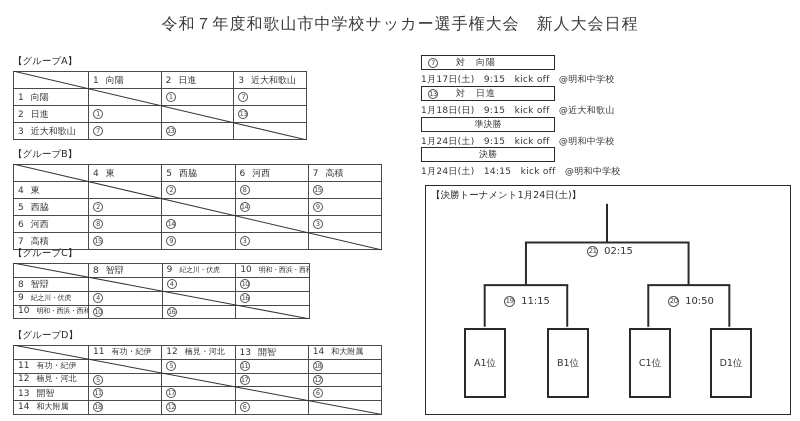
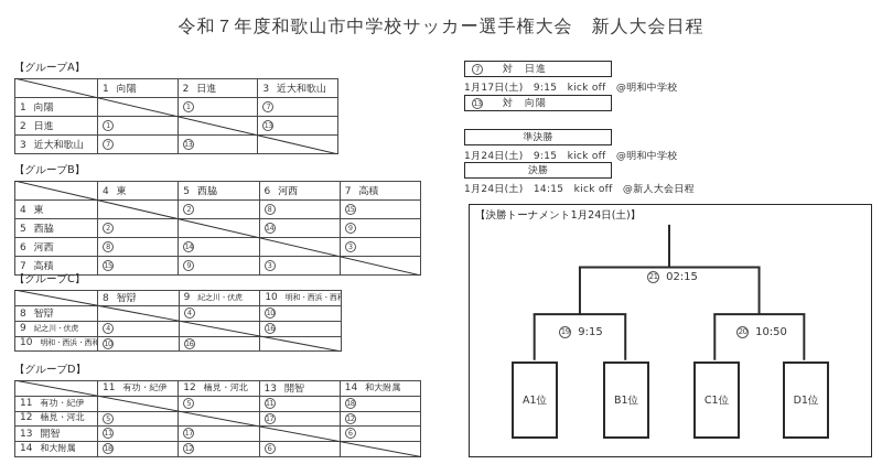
  令和７年度和歌山市中学校サッカー選手権大会 新人大会日程
  【グループA】
  	1 向陽	2 日進	3 近大和歌山
  1 向陽		1	7
  2 日進	1		13
  3 近大和歌山	7	13
  【グループB】
  	4 東	5 西脇	6 河西	7 高積
  4 東		2	8	15
  5 西脇	2		14	9
  6 河西	8	14		3
  7 高積	15	9	3
  【グループC】
  	8 智辯	9 紀之川・伏虎	10 明和・西浜・西
  8 智辯		4	10
  9 紀之川・伏虎	4		16
  10 明和・西浜・西和	10	16
  【グループD】
  	11 有功・紀伊	12 楠見・河北	13 開智	14 和大附属
  11 有功・紀伊		5	11	18
  12 楠見・河北	5		17	12
  13 開智	11	17		6
  14 和大附属	18	12	6
  7
- 対 向陽
+ 対 日進
  1月17日(土) 9:15 kick off @明和中学校
  13
- 対 日進
+ 対 向陽
- 1月18日(日) 9:15 kick off @近大和歌山
  準決勝
  1月24日(土) 9:15 kick off @明和中学校
  決勝
- 1月24日(土) 14:15 kick off @明和中学校
+ 1月24日(土) 14:15 kick off @新人大会日程
  【決勝トーナメント1月24日(土)】
  A1位
  B1位
  C1位
  D1位
  19
- 11:15
+ 9:15
  20
  10:50
  21
  02:15
